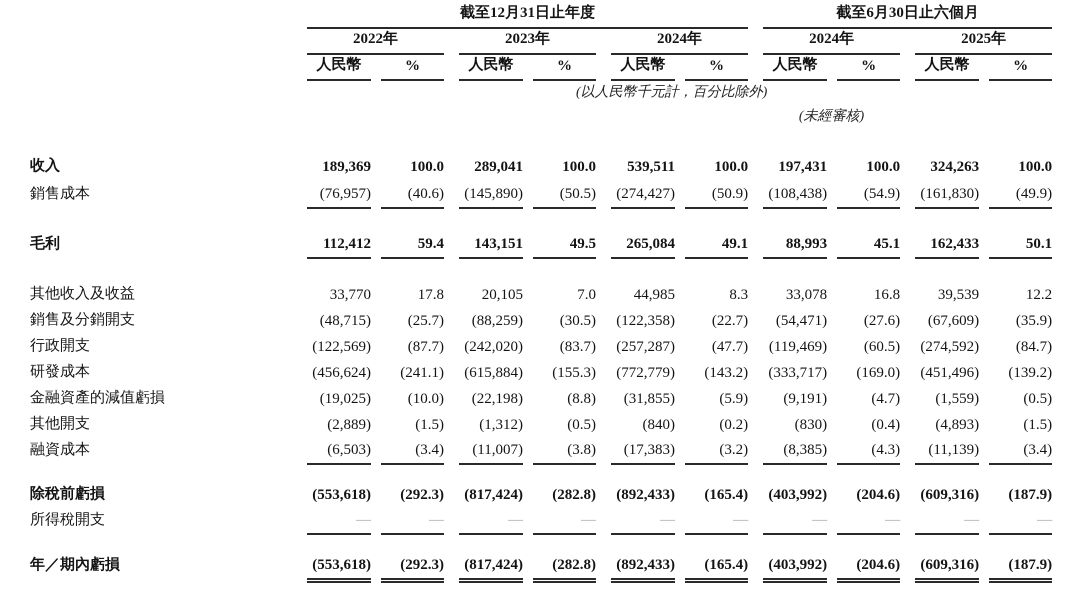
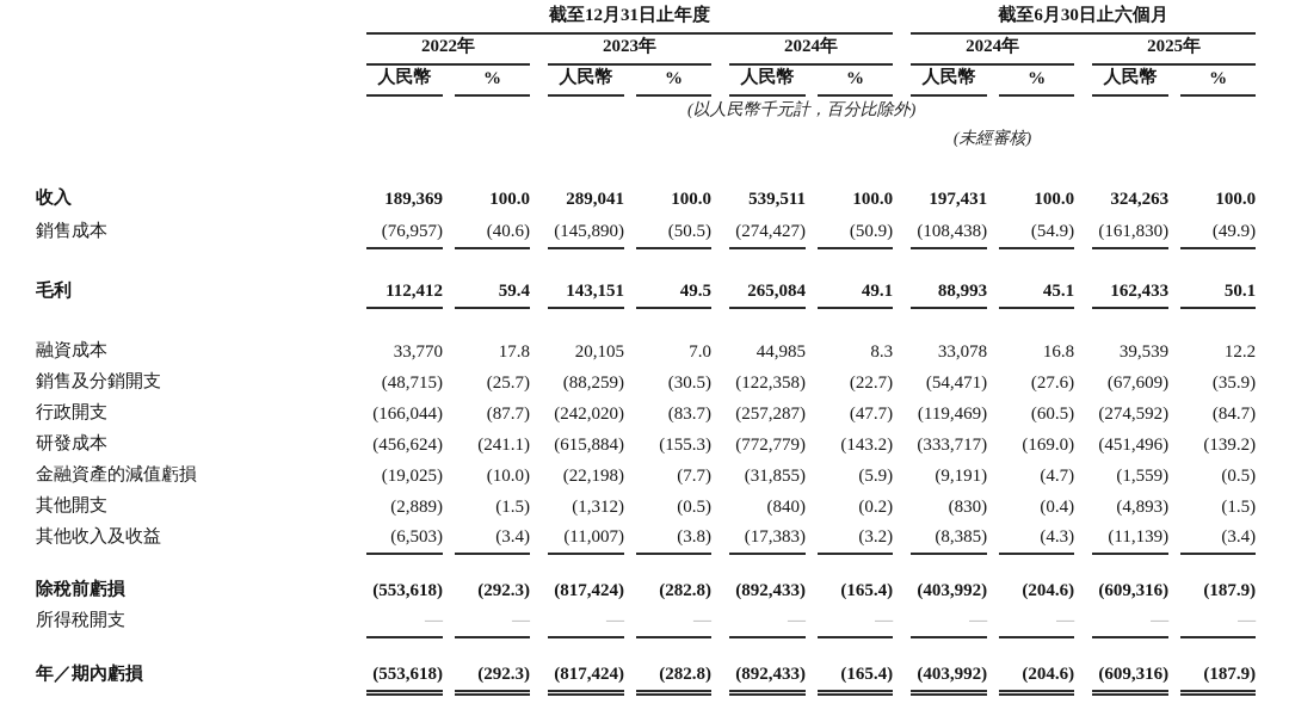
  	截至12月31日止年度		截至6月30日止六個月
  	2022年		2023年		2024年		2024年		2025年
  	人民幣		%		人民幣		%		人民幣		%		人民幣		%		人民幣		%
  收入	189,369		100.0		289,041		100.0		539,511		100.0		197,431		100.0		324,263		100.0
  銷售成本	(76,957)		(40.6)		(145,890)		(50.5)		(274,427)		(50.9)		(108,438)		(54.9)		(161,830)		(49.9)
  毛利	112,412		59.4		143,151		49.5		265,084		49.1		88,993		45.1		162,433		50.1
- 其他收入及收益	33,770		17.8		20,105		7.0		44,985		8.3		33,078		16.8		39,539		12.2
+ 融資成本	33,770		17.8		20,105		7.0		44,985		8.3		33,078		16.8		39,539		12.2
  銷售及分銷開支	(48,715)		(25.7)		(88,259)		(30.5)		(122,358)		(22.7)		(54,471)		(27.6)		(67,609)		(35.9)
- 行政開支	(122,569)		(87.7)		(242,020)		(83.7)		(257,287)		(47.7)		(119,469)		(60.5)		(274,592)		(84.7)
+ 行政開支	(166,044)		(87.7)		(242,020)		(83.7)		(257,287)		(47.7)		(119,469)		(60.5)		(274,592)		(84.7)
  研發成本	(456,624)		(241.1)		(615,884)		(155.3)		(772,779)		(143.2)		(333,717)		(169.0)		(451,496)		(139.2)
- 金融資產的減值虧損	(19,025)		(10.0)		(22,198)		(8.8)		(31,855)		(5.9)		(9,191)		(4.7)		(1,559)		(0.5)
+ 金融資產的減值虧損	(19,025)		(10.0)		(22,198)		(7.7)		(31,855)		(5.9)		(9,191)		(4.7)		(1,559)		(0.5)
  其他開支	(2,889)		(1.5)		(1,312)		(0.5)		(840)		(0.2)		(830)		(0.4)		(4,893)		(1.5)
- 融資成本	(6,503)		(3.4)		(11,007)		(3.8)		(17,383)		(3.2)		(8,385)		(4.3)		(11,139)		(3.4)
+ 其他收入及收益	(6,503)		(3.4)		(11,007)		(3.8)		(17,383)		(3.2)		(8,385)		(4.3)		(11,139)		(3.4)
  除稅前虧損	(553,618)		(292.3)		(817,424)		(282.8)		(892,433)		(165.4)		(403,992)		(204.6)		(609,316)		(187.9)
  所得稅開支	—		—		—		—		—		—		—		—		—		—
  年／期內虧損	(553,618)		(292.3)		(817,424)		(282.8)		(892,433)		(165.4)		(403,992)		(204.6)		(609,316)		(187.9)
  (以人民幣千元計，百分比除外)
  (未經審核)
